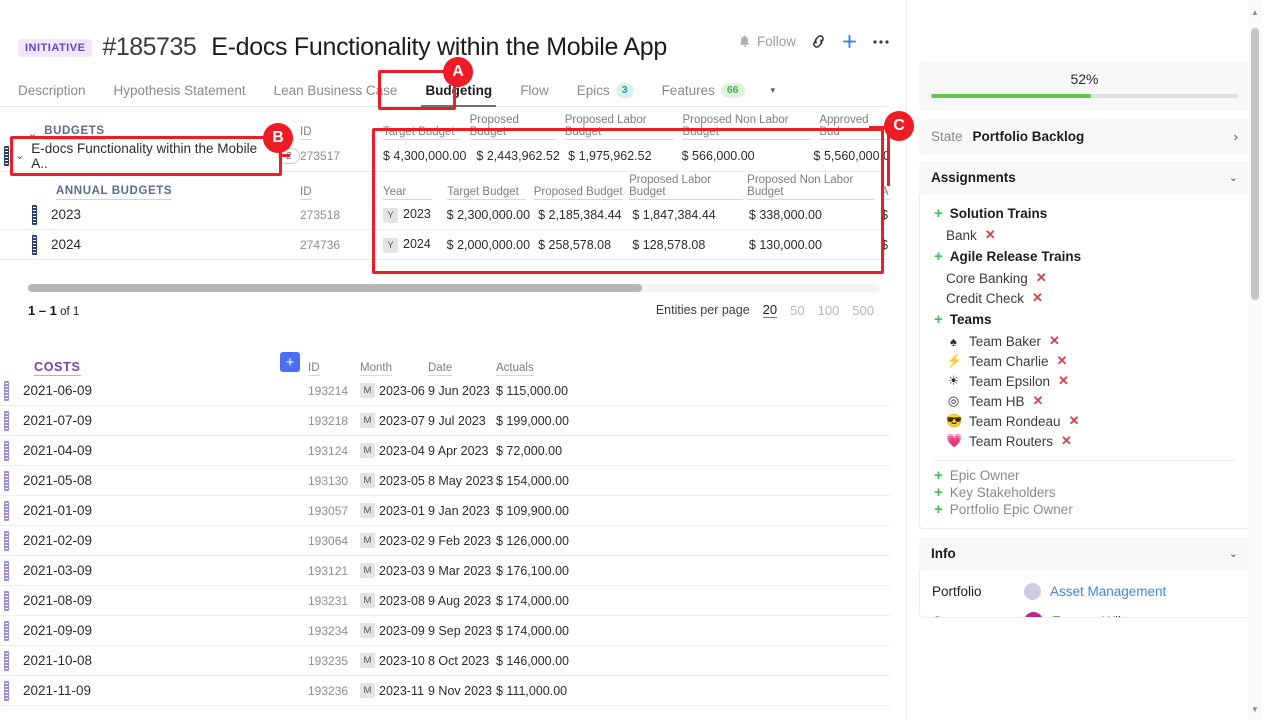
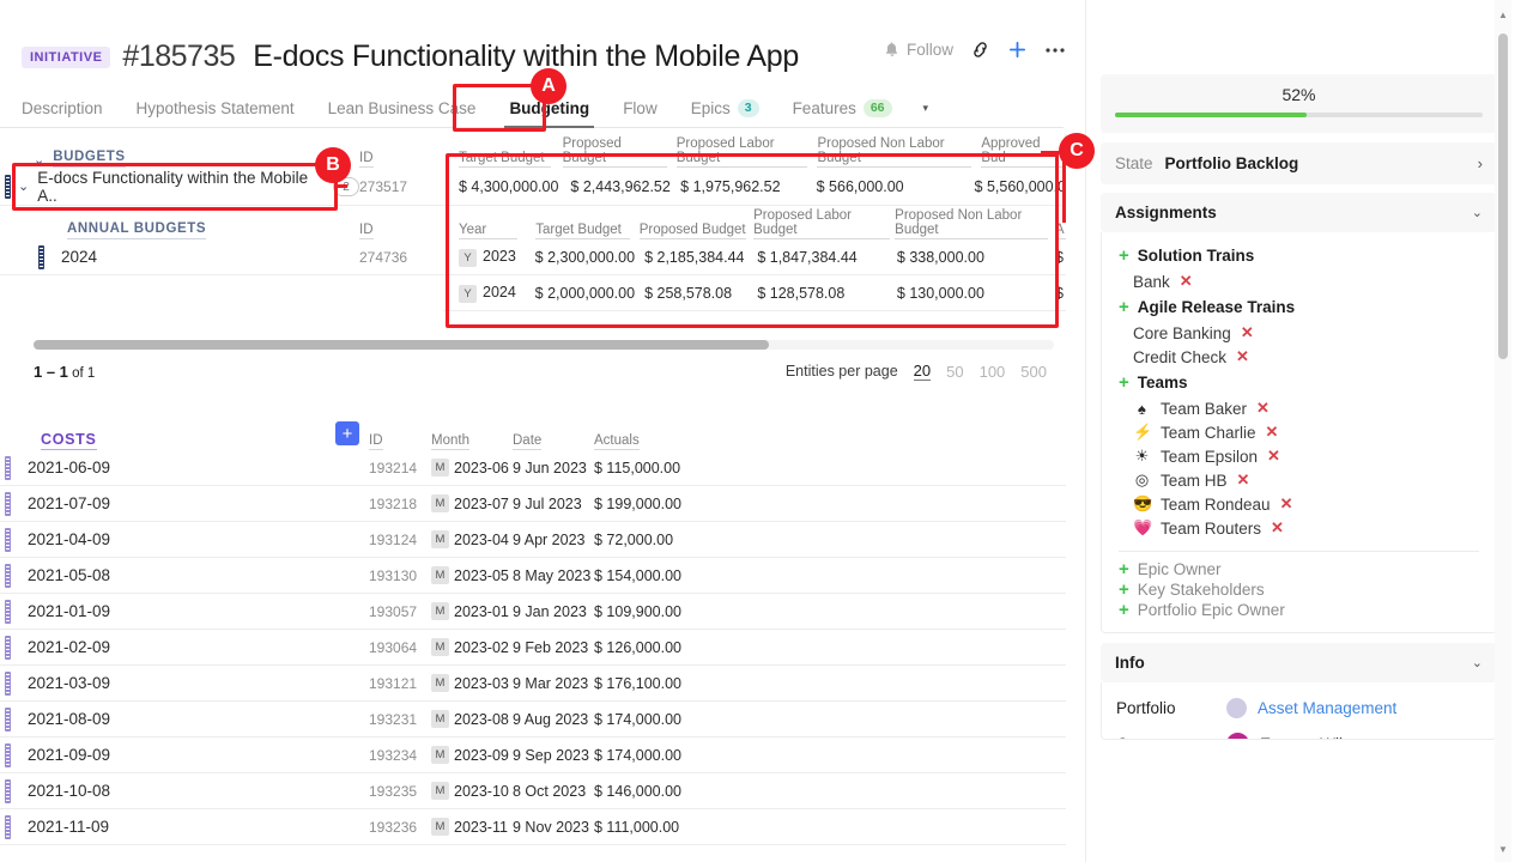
  INITIATIVE
  #185735
  E-docs Functionality within the Mobile App
  Description
  Hypothesis Statement
  Lean Business Case
  Budgeting
  Flow
  Epics
  3
  Features
  66
  ▾
  Follow
  ⌄
  BUDGETS
  ID
  ⌄
  E-docs Functionality within the Mobile A..
  273517
  ANNUAL BUDGETS
  ID
- 2023
- 273518
  2024
  274736
  Target Budget
  Proposed Budget
  Proposed Labor Budget
  Proposed Non Labor Budget
  Approved Bud
  $ 4,300,000.00
  $ 2,443,962.52
  $ 1,975,962.52
  $ 566,000.00
  $ 5,560,000.
  Year
  Target Budget
  Proposed Budget
  Proposed Labor Budget
  Proposed Non Labor Budget
  A
  Y 2023
  $ 2,300,000.00
  $ 2,185,384.44
  $ 1,847,384.44
  $ 338,000.00
  $
  Y 2024
  $ 2,000,000.00
  $ 258,578.08
  $ 128,578.08
  $ 130,000.00
  $
  1 – 1 of 1
  Entities per page
  20
  50
  100
  500
  COSTS
  +
  ID
  Month
  Date
  Actuals
  2021-06-09
  193214
  M
  2023-06
  9 Jun 2023
  $ 115,000.00
  2021-07-09
  193218
  M
  2023-07
  9 Jul 2023
  $ 199,000.00
  2021-04-09
  193124
  M
  2023-04
  9 Apr 2023
  $ 72,000.00
  2021-05-08
  193130
  M
  2023-05
  8 May 2023
  $ 154,000.00
  2021-01-09
  193057
  M
  2023-01
  9 Jan 2023
  $ 109,900.00
  2021-02-09
  193064
  M
  2023-02
  9 Feb 2023
  $ 126,000.00
  2021-03-09
  193121
  M
  2023-03
  9 Mar 2023
  $ 176,100.00
  2021-08-09
  193231
  M
  2023-08
  9 Aug 2023
  $ 174,000.00
  2021-09-09
  193234
  M
  2023-09
  9 Sep 2023
  $ 174,000.00
  2021-10-08
  193235
  M
  2023-10
  8 Oct 2023
  $ 146,000.00
  2021-11-09
  193236
  M
  2023-11
  9 Nov 2023
  $ 111,000.00
  52%
  State
  Portfolio Backlog
  ›
  Assignments
  ⌄
  +
  Solution Trains
  Bank
  ✕
  +
  Agile Release Trains
  Core Banking
  ✕
  Credit Check
  ✕
  +
  Teams
  ♠
  Team Baker
  ✕
  ⚡
  Team Charlie
  ✕
  ☀
  Team Epsilon
  ✕
  ◎
  Team HB
  ✕
  😎
  Team Rondeau
  ✕
  💗
  Team Routers
  ✕
  +
  Epic Owner
  +
  Key Stakeholders
  +
  Portfolio Epic Owner
  Info
  ⌄
  Portfolio
  Asset Management
  ▲
  ▼
  A
  B
  C
